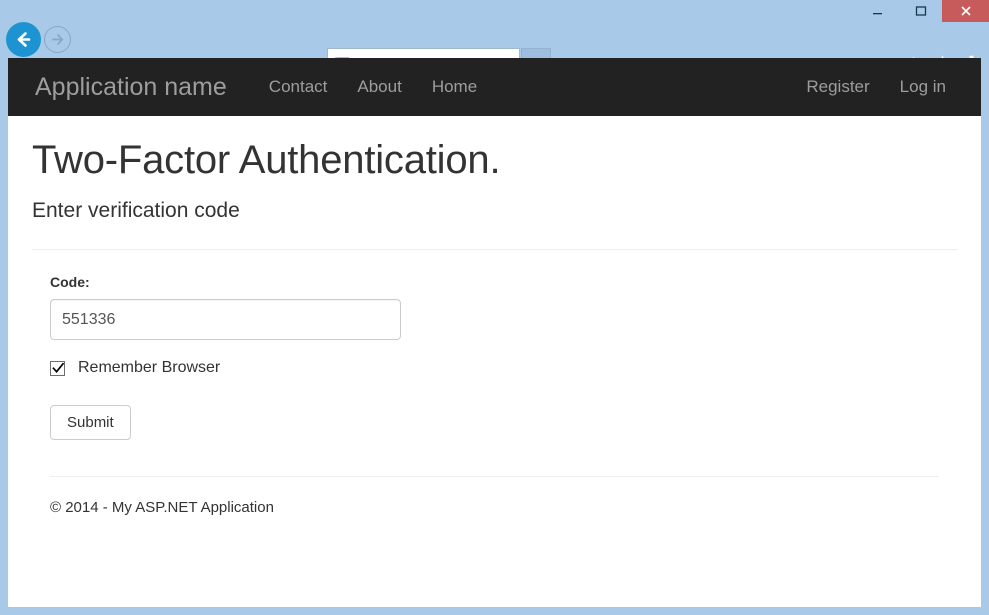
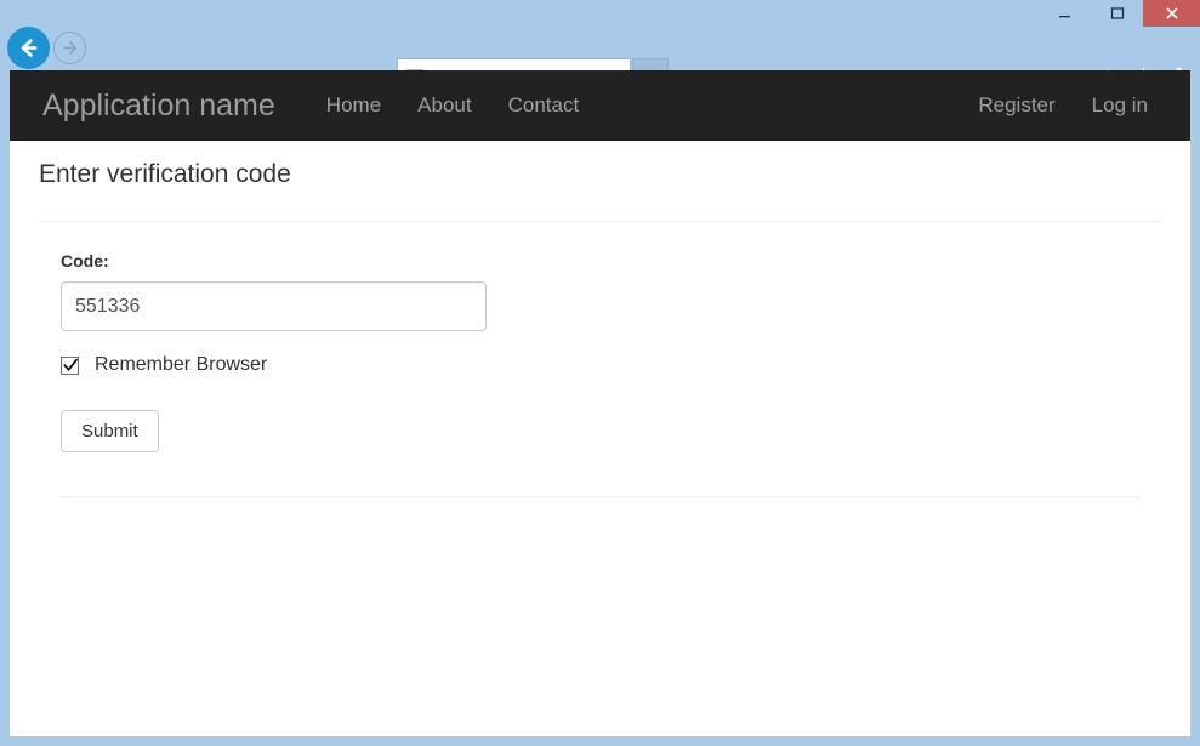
  Application name
- Contact
+ Home
  About
- Home
+ Contact
  Register
  Log in
- Two-Factor Authentication.
  Enter verification code
  Code:
  551336
  Remember Browser
  Submit
- © 2014 - My ASP.NET Application
